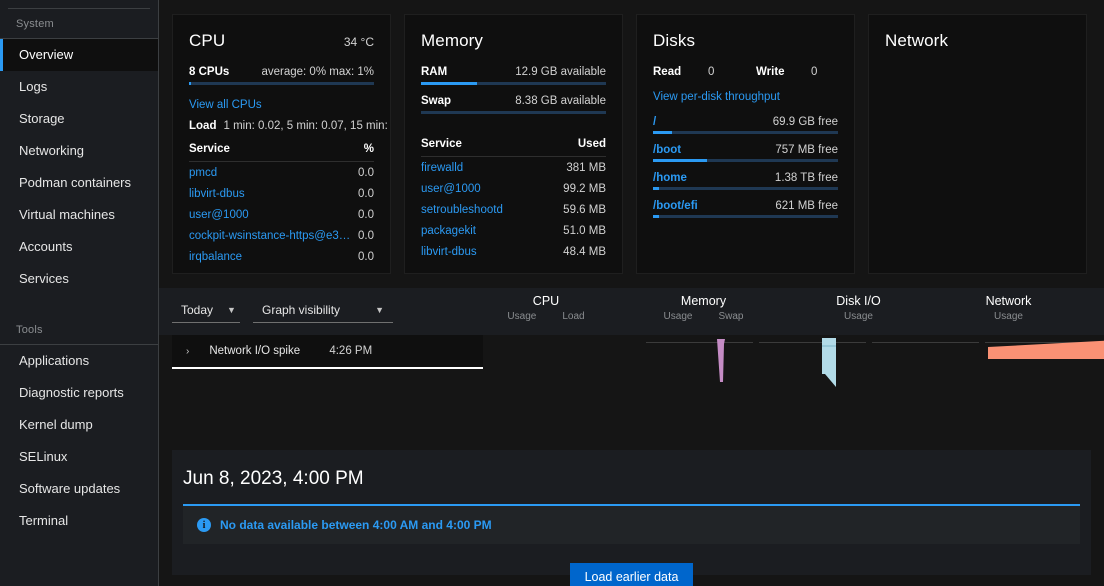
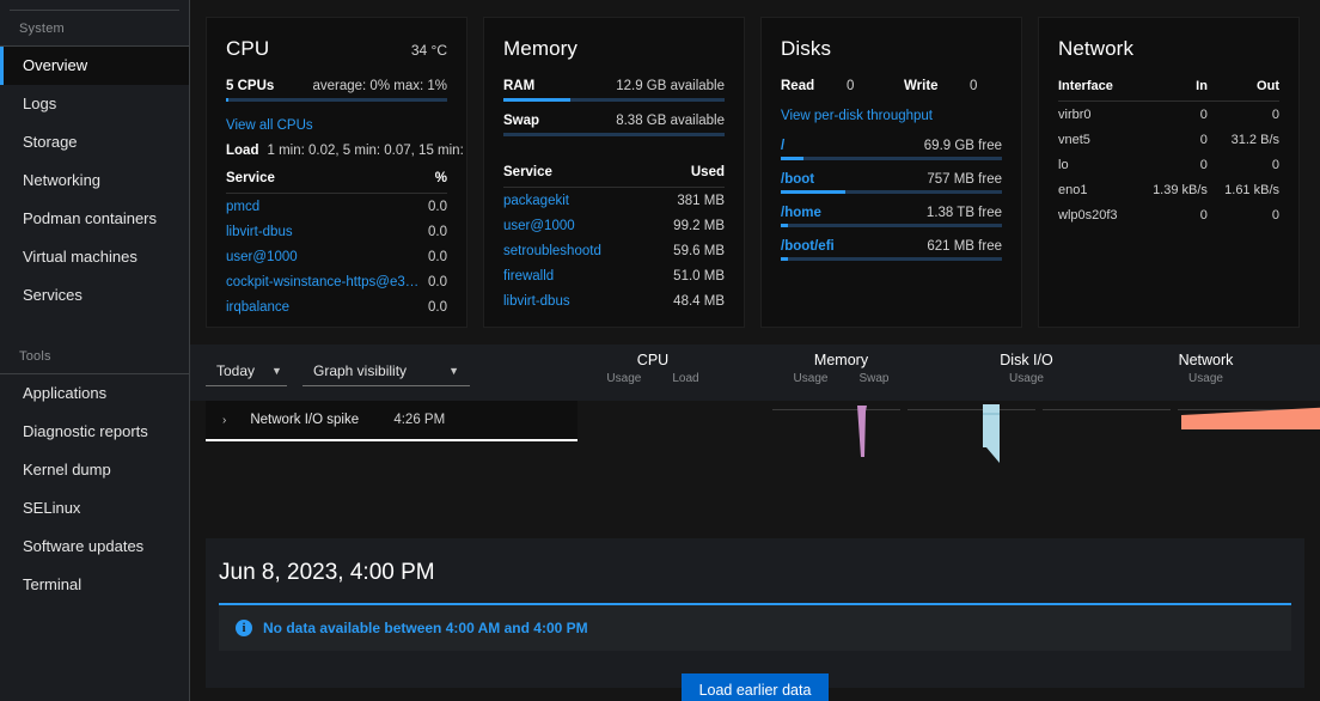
  System
  Overview
  Logs
  Storage
  Networking
  Podman containers
  Virtual machines
- Accounts
  Services
  Tools
  Applications
  Diagnostic reports
  Kernel dump
  SELinux
  Software updates
  Terminal
  CPU
  34 °C
- 8 CPUs
+ 5 CPUs
  average: 0% max: 1%
  View all CPUs
  Load 1 min: 0.02, 5 min: 0.07, 15 min:
  Service	%
  pmcd	0.0
  libvirt-dbus	0.0
  user@1000	0.0
  cockpit-wsinstance-https@e3b0c	0.0
  irqbalance	0.0
  Memory
  RAM
  12.9 GB available
  Swap
  8.38 GB available
  Service	Used
- firewalld	381 MB
+ packagekit	381 MB
  user@1000	99.2 MB
  setroubleshootd	59.6 MB
- packagekit	51.0 MB
+ firewalld	51.0 MB
  libvirt-dbus	48.4 MB
  Disks
  Read
  0
  Write
  0
  View per-disk throughput
  /
  69.9 GB free
  /boot
  757 MB free
  /home
  1.38 TB free
  /boot/efi
  621 MB free
  Network
+ Interface	In	Out
+ virbr0	0	0
+ vnet5	0	31.2 B/s
+ lo	0	0
+ eno1	1.39 kB/s	1.61 kB/s
+ wlp0s20f3	0	0
  Today
  ▼
  Graph visibility
  ▼
  CPU
  Usage
  Load
  Memory
  Usage
  Swap
  Disk I/O
  Usage
  Network
  Usage
  ›
  Network I/O spike
  4:26 PM
  Jun 8, 2023, 4:00 PM
  i
  No data available between 4:00 AM and 4:00 PM
  Load earlier data
